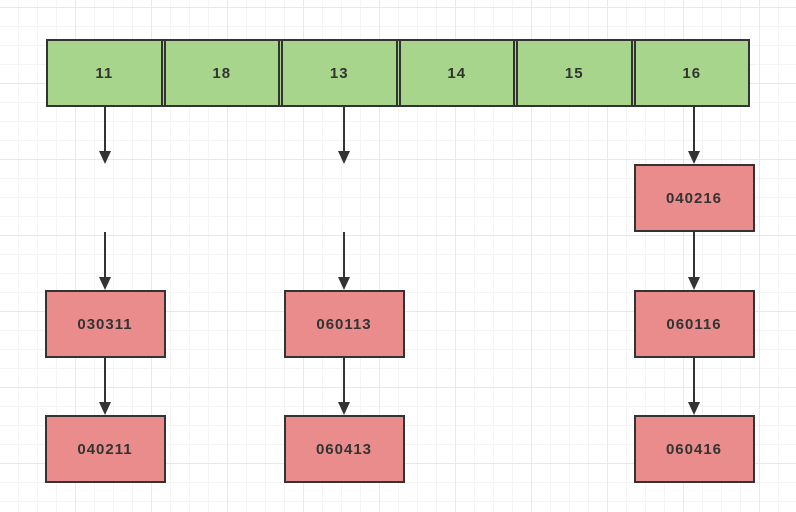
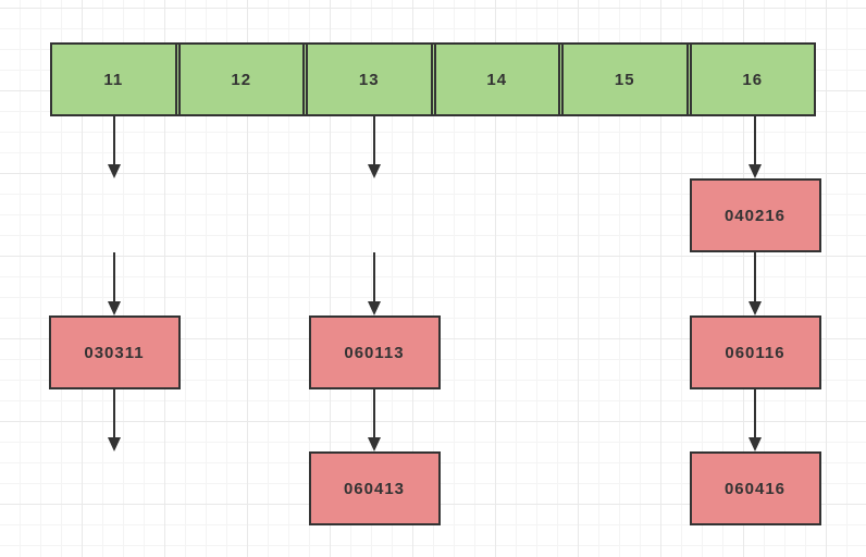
  11
- 18
+ 12
  13
  14
  15
  16
  030311
- 040211
  060113
  060413
  040216
  060116
  060416
